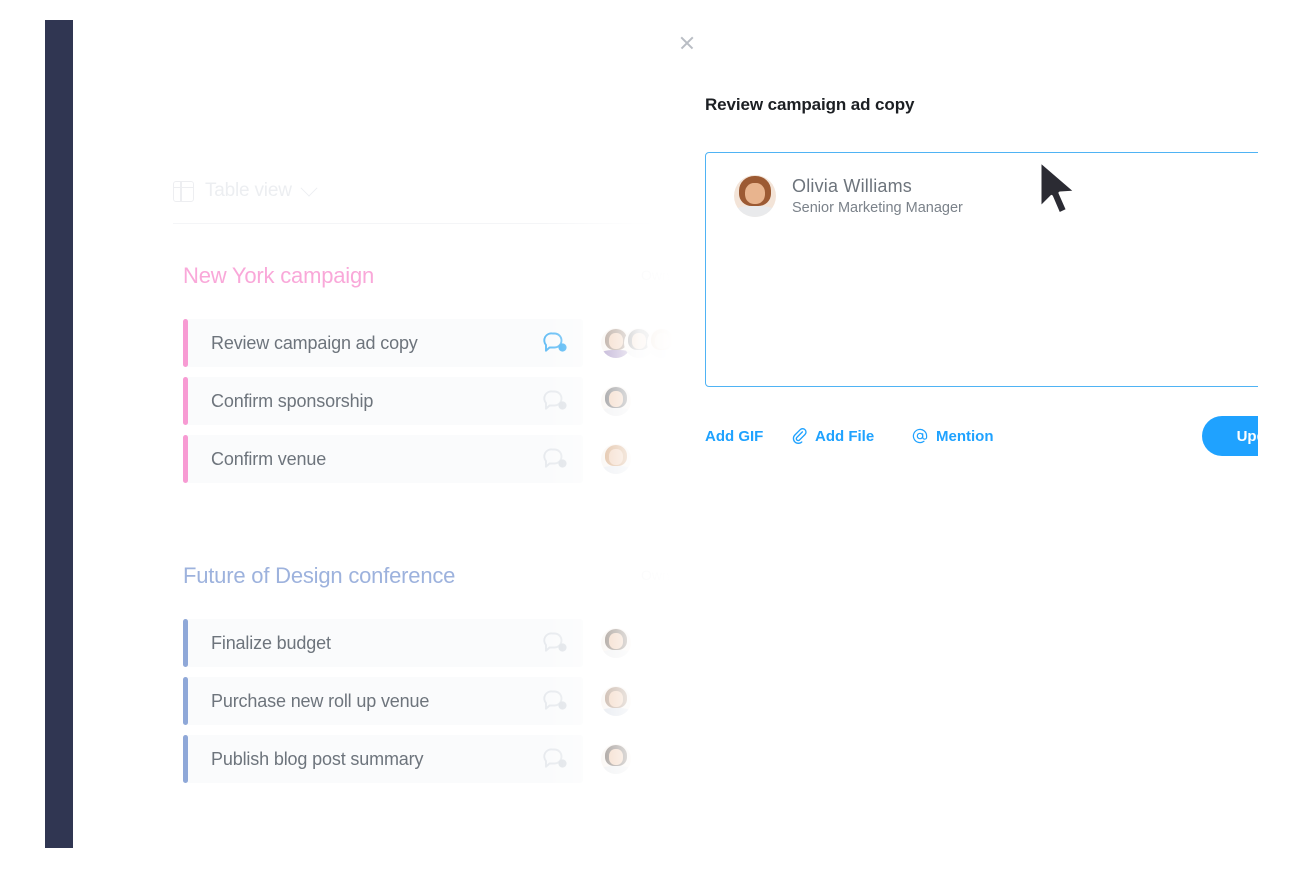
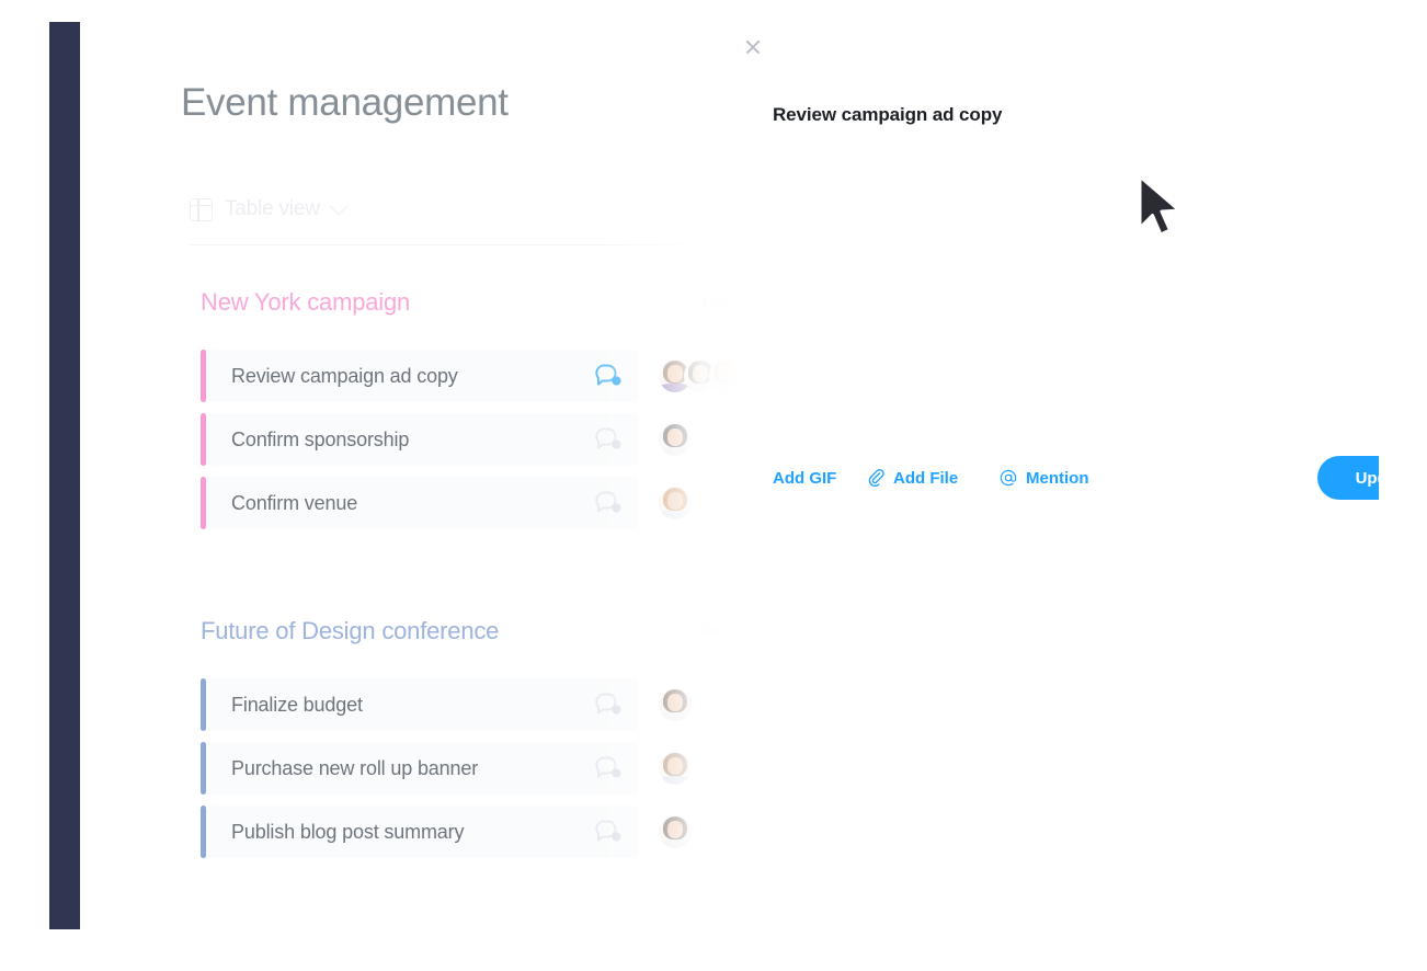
+ Event management
  New York campaign
  Review campaign ad copy
  Confirm sponsorship
  Confirm venue
  Future of Design conference
  Finalize budget
- Purchase new roll up venue
+ Purchase new roll up banner
  Publish blog post summary
  Review campaign ad copy
- Olivia Williams
- Senior Marketing Manager
  Add GIF
  Add File
  Mention
